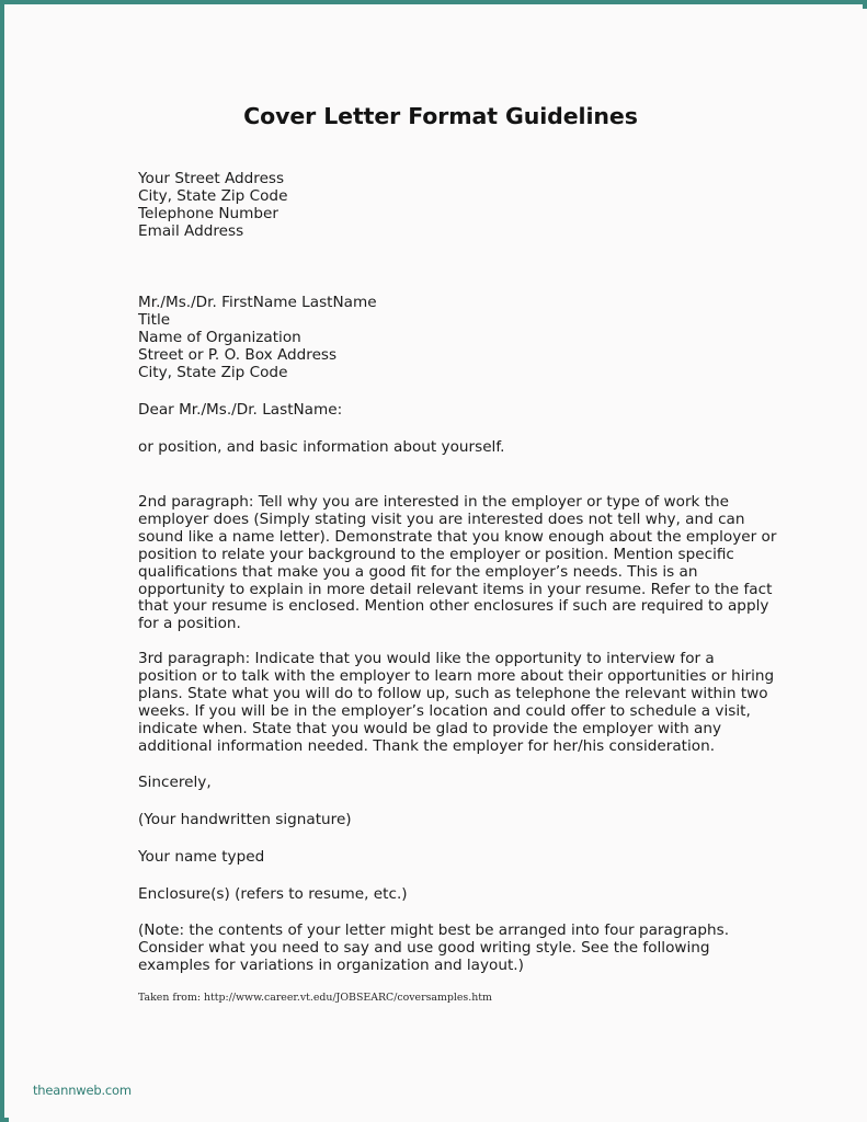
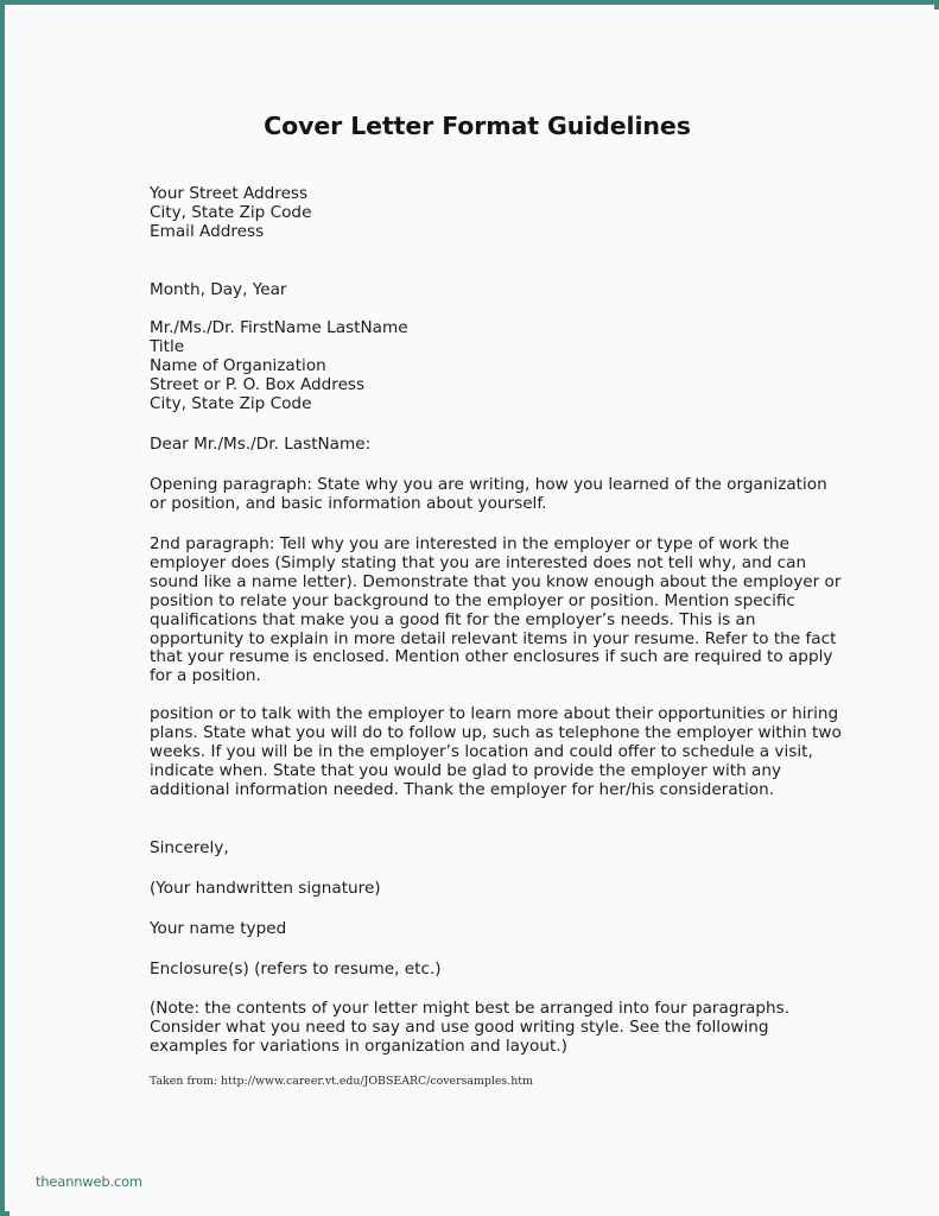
  Cover Letter Format Guidelines
  Your Street Address
  City, State Zip Code
- Telephone Number
  Email Address
+ Month, Day, Year
  Mr./Ms./Dr. FirstName LastName
  Title
  Name of Organization
  Street or P. O. Box Address
  City, State Zip Code
  Dear Mr./Ms./Dr. LastName:
+ Opening paragraph: State why you are writing, how you learned of the organization
  or position, and basic information about yourself.
  2nd paragraph: Tell why you are interested in the employer or type of work the
- employer does (Simply stating visit you are interested does not tell why, and can
+ employer does (Simply stating that you are interested does not tell why, and can
  sound like a name letter). Demonstrate that you know enough about the employer or
  position to relate your background to the employer or position. Mention specific
  qualifications that make you a good fit for the employer’s needs. This is an
  opportunity to explain in more detail relevant items in your resume. Refer to the fact
  that your resume is enclosed. Mention other enclosures if such are required to apply
  for a position.
- 3rd paragraph: Indicate that you would like the opportunity to interview for a
  position or to talk with the employer to learn more about their opportunities or hiring
- plans. State what you will do to follow up, such as telephone the relevant within two
+ plans. State what you will do to follow up, such as telephone the employer within two
  weeks. If you will be in the employer’s location and could offer to schedule a visit,
  indicate when. State that you would be glad to provide the employer with any
  additional information needed. Thank the employer for her/his consideration.
  Sincerely,
  (Your handwritten signature)
  Your name typed
  Enclosure(s) (refers to resume, etc.)
  (Note: the contents of your letter might best be arranged into four paragraphs.
  Consider what you need to say and use good writing style. See the following
  examples for variations in organization and layout.)
  Taken from: http://www.career.vt.edu/JOBSEARC/coversamples.htm
  theannweb.com
